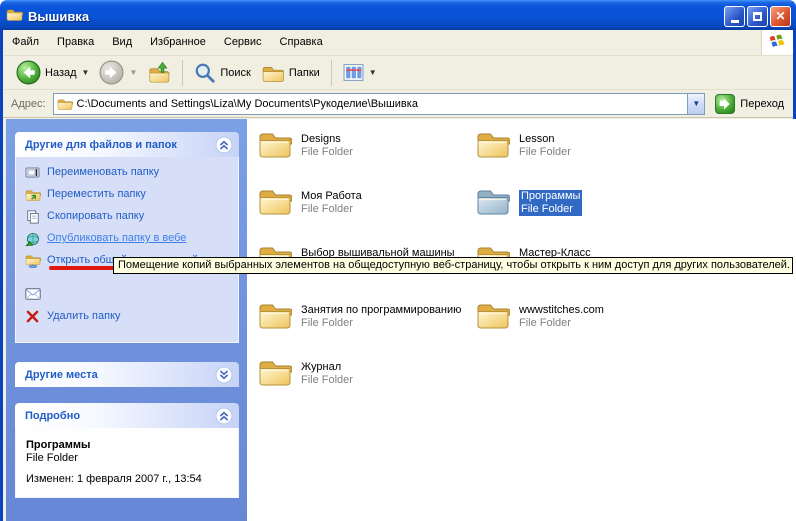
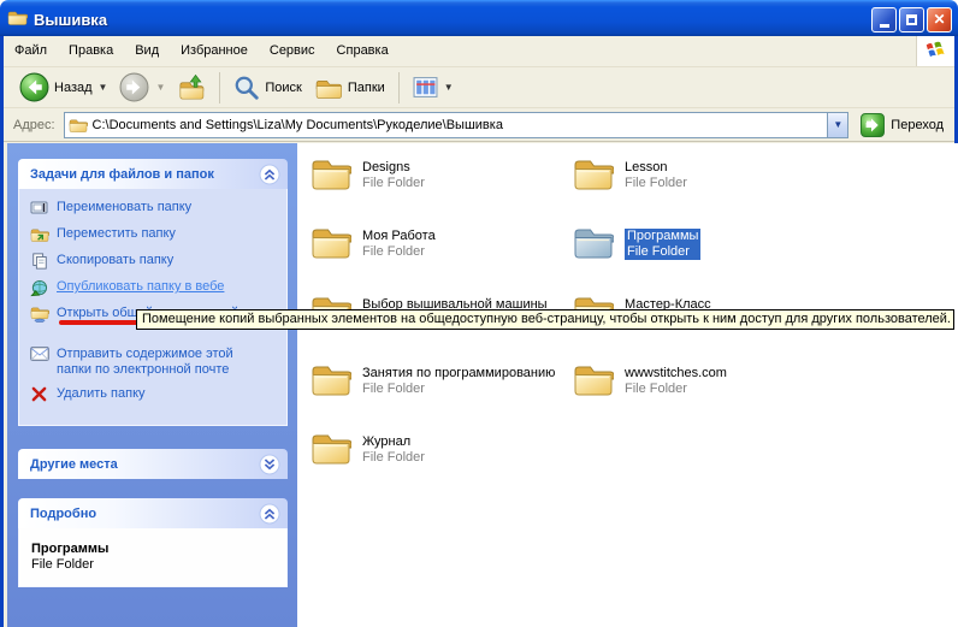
  Вышивка
  ✕
  Файл
  Правка
  Вид
  Избранное
  Сервис
  Справка
  Назад
  ▼
  ▼
  Поиск
  Папки
  ▼
  Адрес:
  C:\Documents and Settings\Liza\My Documents\Рукоделие\Вышивка
  ▼
  Переход
- Другие для файлов и папок
+ Задачи для файлов и папок
  Переименовать папку
  Переместить папку
  Скопировать папку
  Опубликовать папку в вебе
+ Отправить содержимое этой папки по электронной почте
  Удалить папку
  Другие места
  Подробно
  Программы
  File Folder
- Изменен: 1 февраля 2007 г., 13:54
  Designs
  File Folder
  Lesson
  File Folder
  Моя Работа
  File Folder
  Программы
  File Folder
  Выбор вышивальной машины
  Мастер-Класс
  Занятия по программированию
  File Folder
  wwwstitches.com
  File Folder
  Журнал
  File Folder
  Помещение копий выбранных элементов на общедоступную веб-страницу, чтобы открыть к ним доступ для других пользователей.
